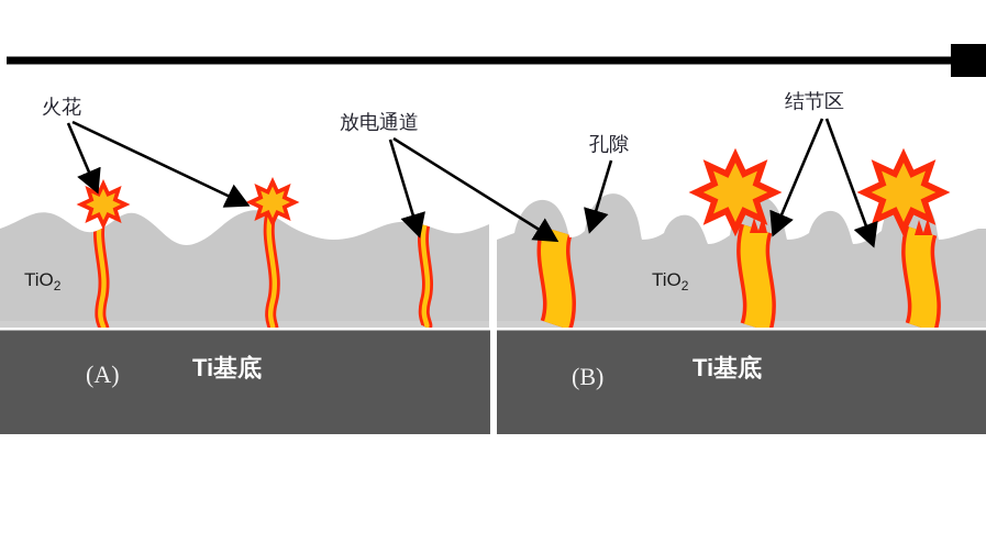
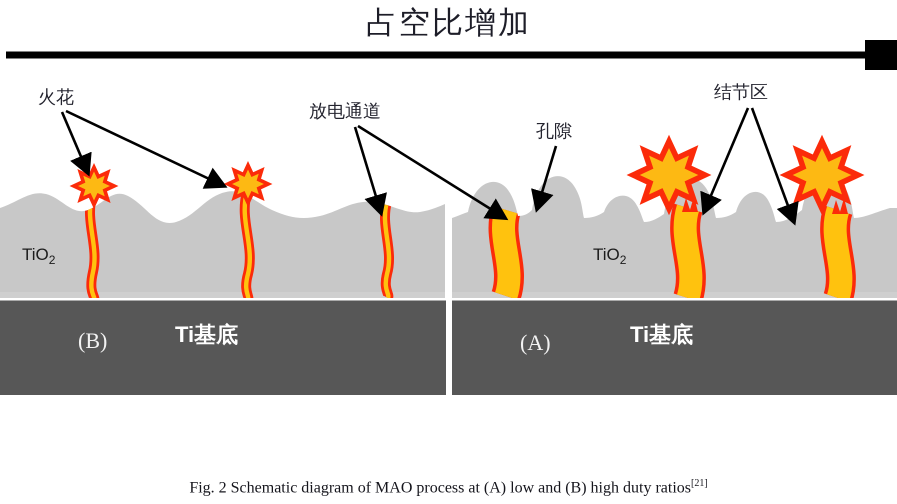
+ 占空比增加
  TiO2
- (A)
+ (B)
  Ti基底
  TiO2
- (B)
+ (A)
  Ti基底
  火花
  放电通道
  孔隙
  结节区
+ Fig. 2 Schematic diagram of MAO process at (A) low and (B) high duty ratios[21]
